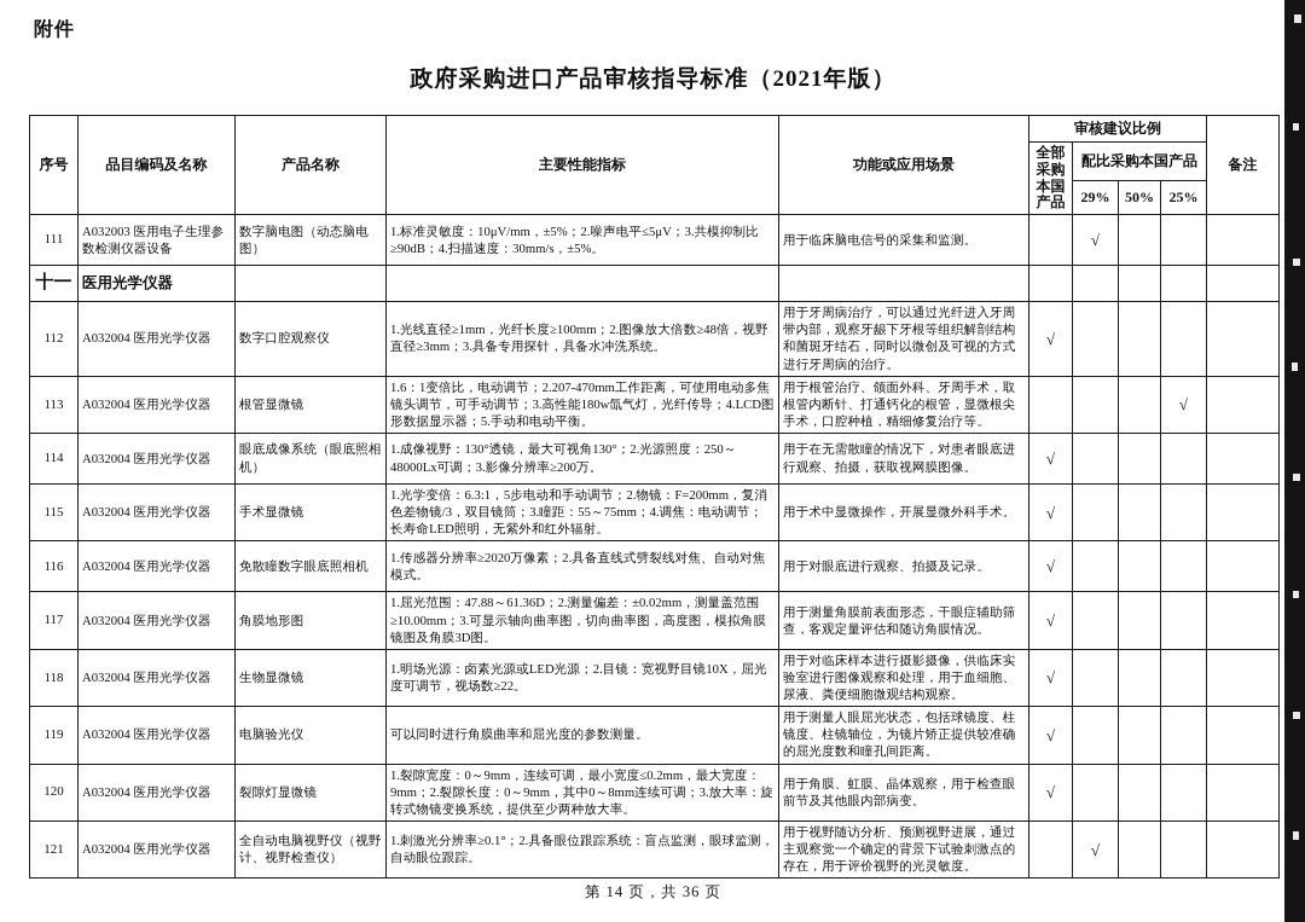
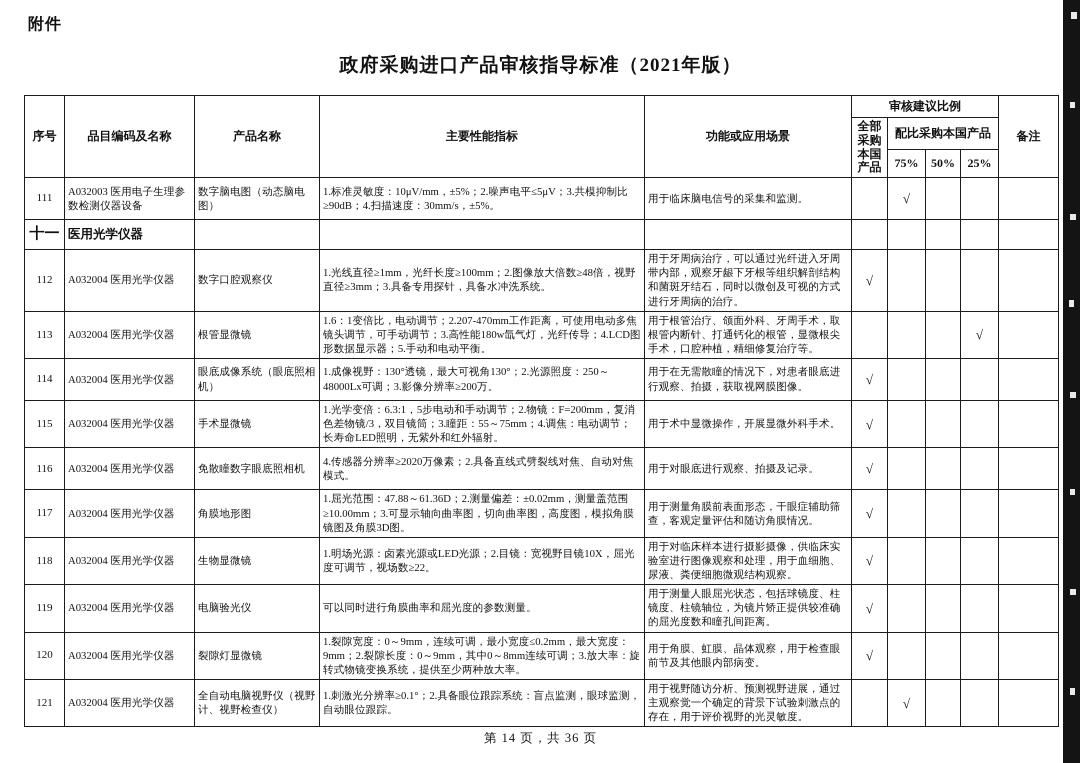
  附件
  政府采购进口产品审核指导标准（2021年版）
  序号	品目编码及名称	产品名称	主要性能指标	功能或应用场景	审核建议比例	备注
  全部采购本国产品	配比采购本国产品
- 29%	50%	25%
+ 75%	50%	25%
  111	A032003 医用电子生理参数检测仪器设备	数字脑电图（动态脑电图）	1.标准灵敏度：10μV/mm，±5%；2.噪声电平≤5μV；3.共模抑制比≥90dB；4.扫描速度：30mm/s，±5%。	用于临床脑电信号的采集和监测。		√
  十一	医用光学仪器
  112	A032004 医用光学仪器	数字口腔观察仪	1.光线直径≥1mm，光纤长度≥100mm；2.图像放大倍数≥48倍，视野直径≥3mm；3.具备专用探针，具备水冲洗系统。	用于牙周病治疗，可以通过光纤进入牙周带内部，观察牙龈下牙根等组织解剖结构和菌斑牙结石，同时以微创及可视的方式进行牙周病的治疗。	√
  113	A032004 医用光学仪器	根管显微镜	1.6：1变倍比，电动调节；2.207-470mm工作距离，可使用电动多焦镜头调节，可手动调节；3.高性能180w氙气灯，光纤传导；4.LCD图形数据显示器；5.手动和电动平衡。	用于根管治疗、颌面外科、牙周手术，取根管内断针、打通钙化的根管，显微根尖手术，口腔种植，精细修复治疗等。				√
  114	A032004 医用光学仪器	眼底成像系统（眼底照相机）	1.成像视野：130°透镜，最大可视角130°；2.光源照度：250～48000Lx可调；3.影像分辨率≥200万。	用于在无需散瞳的情况下，对患者眼底进行观察、拍摄，获取视网膜图像。	√
  115	A032004 医用光学仪器	手术显微镜	1.光学变倍：6.3:1，5步电动和手动调节；2.物镜：F=200mm，复消色差物镜/3，双目镜筒；3.瞳距：55～75mm；4.调焦：电动调节；长寿命LED照明，无紫外和红外辐射。	用于术中显微操作，开展显微外科手术。	√
- 116	A032004 医用光学仪器	免散瞳数字眼底照相机	1.传感器分辨率≥2020万像素；2.具备直线式劈裂线对焦、自动对焦模式。	用于对眼底进行观察、拍摄及记录。	√
+ 116	A032004 医用光学仪器	免散瞳数字眼底照相机	4.传感器分辨率≥2020万像素；2.具备直线式劈裂线对焦、自动对焦模式。	用于对眼底进行观察、拍摄及记录。	√
  117	A032004 医用光学仪器	角膜地形图	1.屈光范围：47.88～61.36D；2.测量偏差：±0.02mm，测量盖范围≥10.00mm；3.可显示轴向曲率图，切向曲率图，高度图，模拟角膜镜图及角膜3D图。	用于测量角膜前表面形态，干眼症辅助筛查，客观定量评估和随访角膜情况。	√
  118	A032004 医用光学仪器	生物显微镜	1.明场光源：卤素光源或LED光源；2.目镜：宽视野目镜10X，屈光度可调节，视场数≥22。	用于对临床样本进行摄影摄像，供临床实验室进行图像观察和处理，用于血细胞、尿液、粪便细胞微观结构观察。	√
  119	A032004 医用光学仪器	电脑验光仪	可以同时进行角膜曲率和屈光度的参数测量。	用于测量人眼屈光状态，包括球镜度、柱镜度、柱镜轴位，为镜片矫正提供较准确的屈光度数和瞳孔间距离。	√
  120	A032004 医用光学仪器	裂隙灯显微镜	1.裂隙宽度：0～9mm，连续可调，最小宽度≤0.2mm，最大宽度：9mm；2.裂隙长度：0～9mm，其中0～8mm连续可调；3.放大率：旋转式物镜变换系统，提供至少两种放大率。	用于角膜、虹膜、晶体观察，用于检查眼前节及其他眼内部病变。	√
  121	A032004 医用光学仪器	全自动电脑视野仪（视野计、视野检查仪）	1.刺激光分辨率≥0.1°；2.具备眼位跟踪系统：盲点监测，眼球监测，自动眼位跟踪。	用于视野随访分析、预测视野进展，通过主观察觉一个确定的背景下试验刺激点的存在，用于评价视野的光灵敏度。		√
  第 14 页，共 36 页
